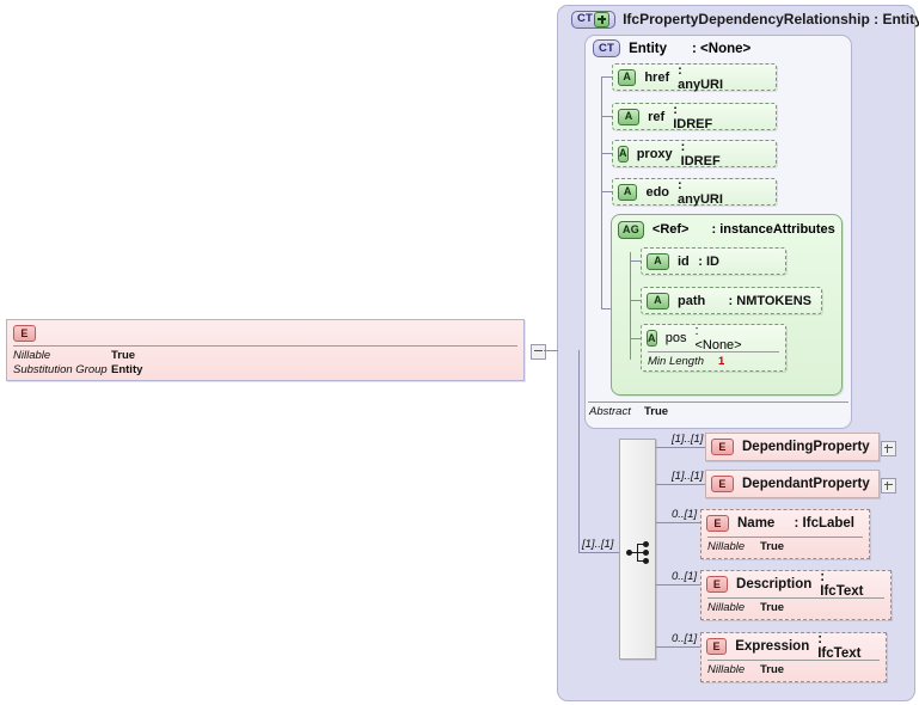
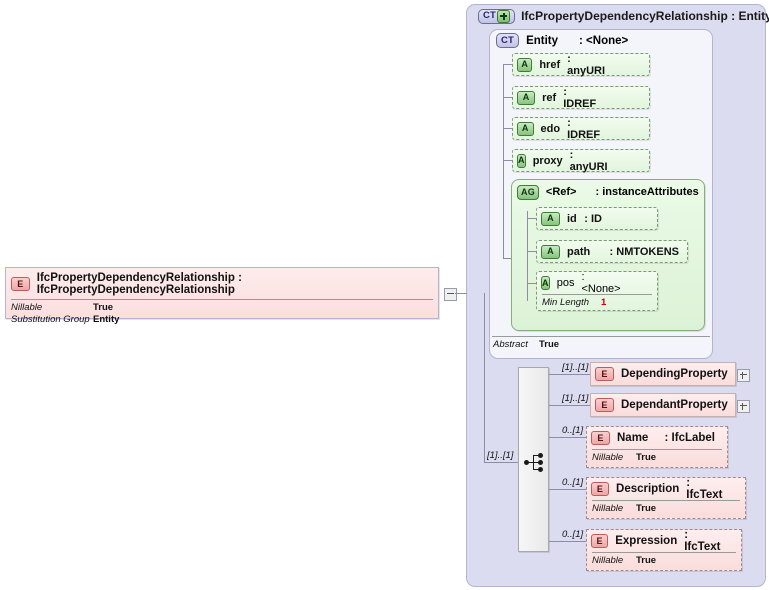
  CT
  IfcPropertyDependencyRelationship : Entity
  CT
  Entity
  : <None>
  A
  href
  : anyURI
  A
  ref
  : IDREF
  A
- proxy
+ edo
  : IDREF
  A
- edo
+ proxy
  : anyURI
  AG
  <Ref>
  : instanceAttributes
  A
  id
  : ID
  A
  path
  : NMTOKENS
  A
  pos
  : <None>
  Min Length
  1
  Abstract
  True
  E
+ IfcPropertyDependencyRelationship : IfcPropertyDependencyRelationship
  Nillable
  True
  Substitution Group
  Entity
  [1]..[1]
  [1]..[1]
  E
  DependingProperty
  [1]..[1]
  E
  DependantProperty
  0..[1]
  E
  Name
  : IfcLabel
  Nillable
  True
  0..[1]
  E
  Description
  : IfcText
  Nillable
  True
  0..[1]
  E
  Expression
  : IfcText
  Nillable
  True
